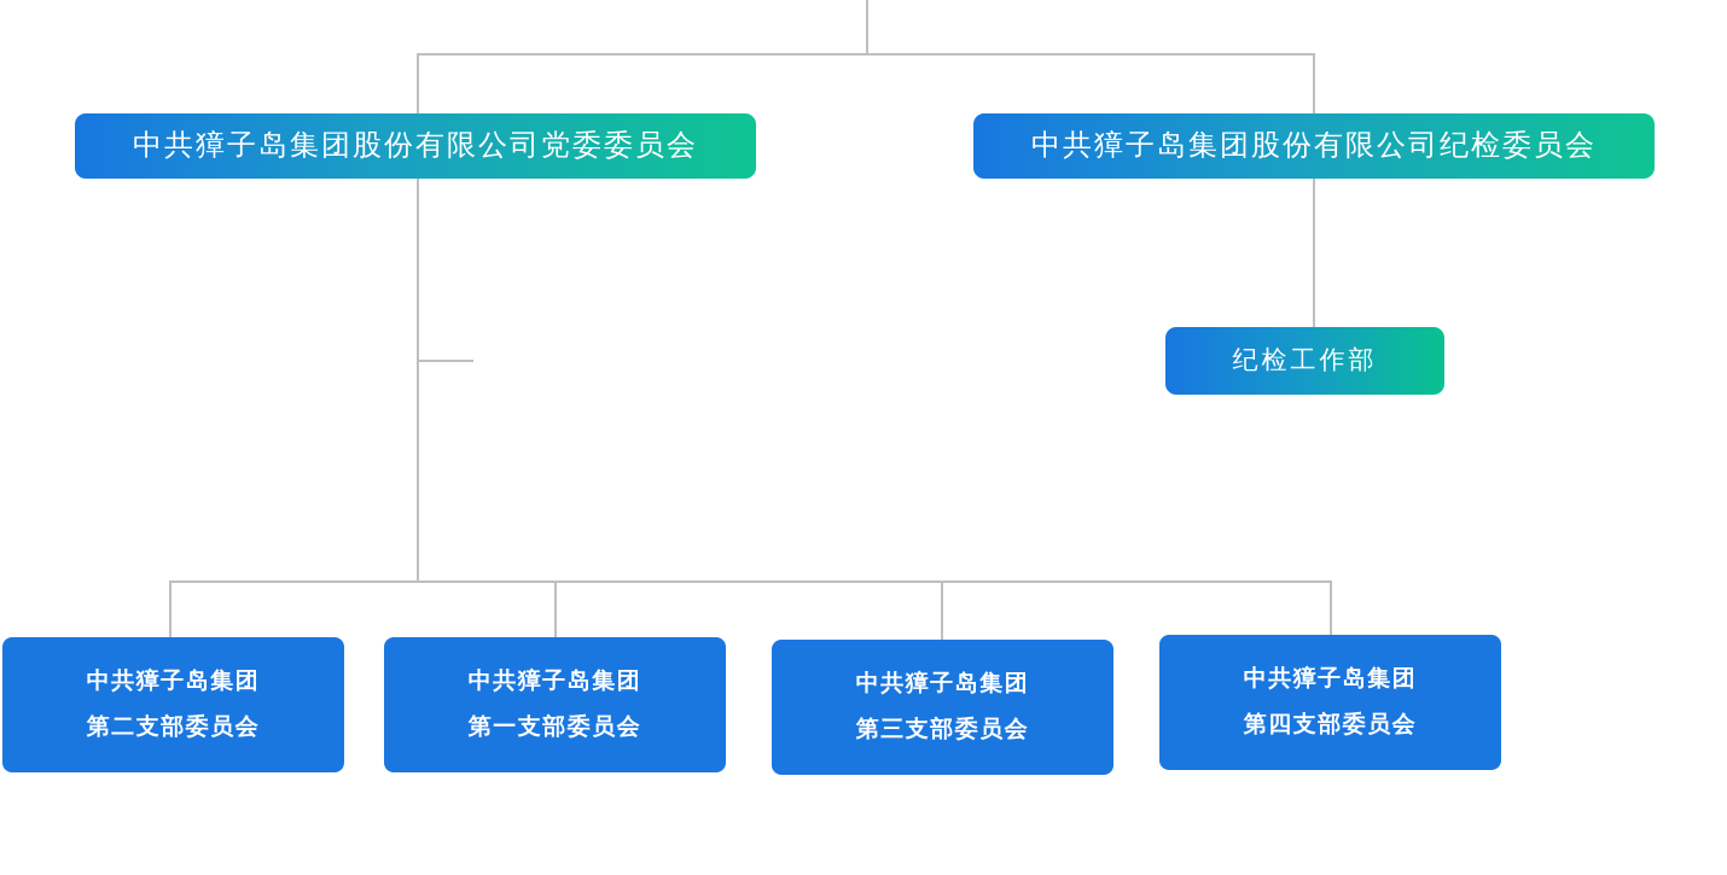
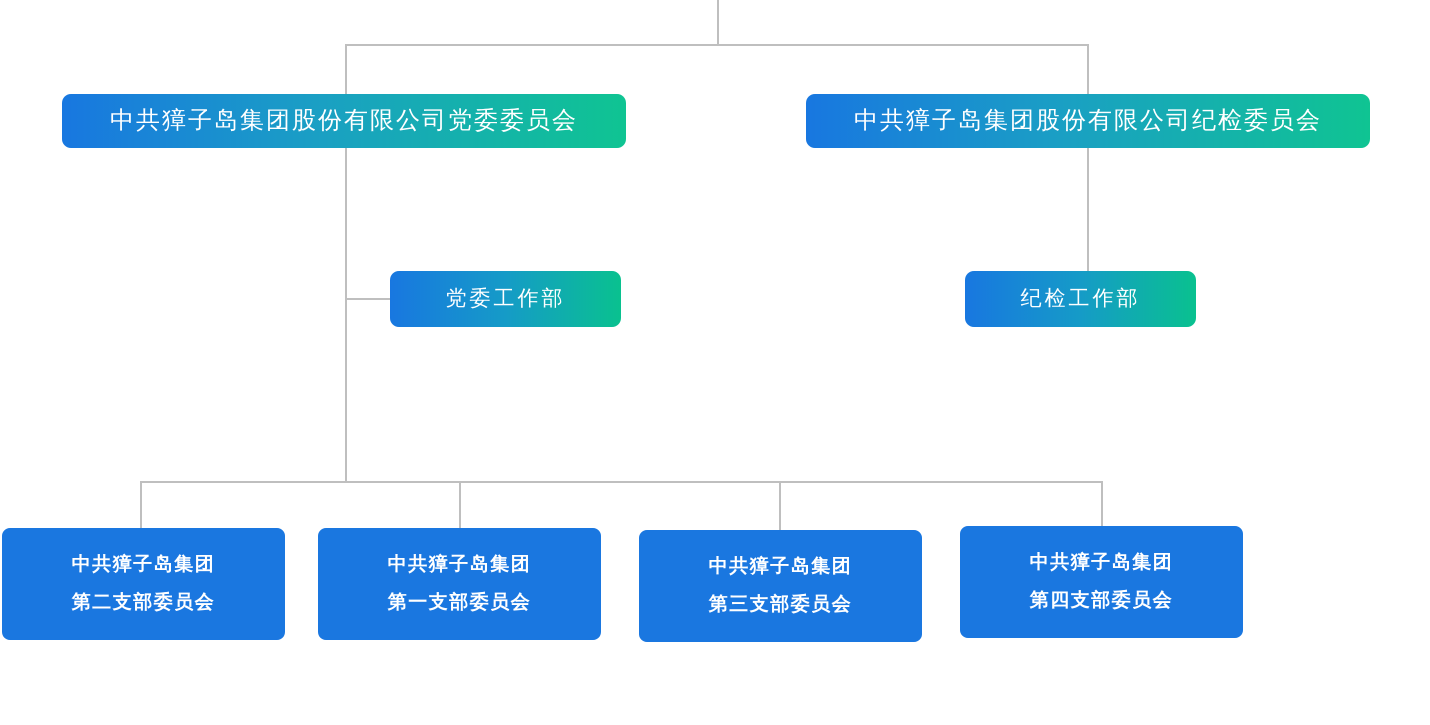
  中共獐子岛集团股份有限公司党委委员会
  中共獐子岛集团股份有限公司纪检委员会
+ 党委工作部
  纪检工作部
  中共獐子岛集团
  第二支部委员会
  中共獐子岛集团
  第一支部委员会
  中共獐子岛集团
  第三支部委员会
  中共獐子岛集团
  第四支部委员会
